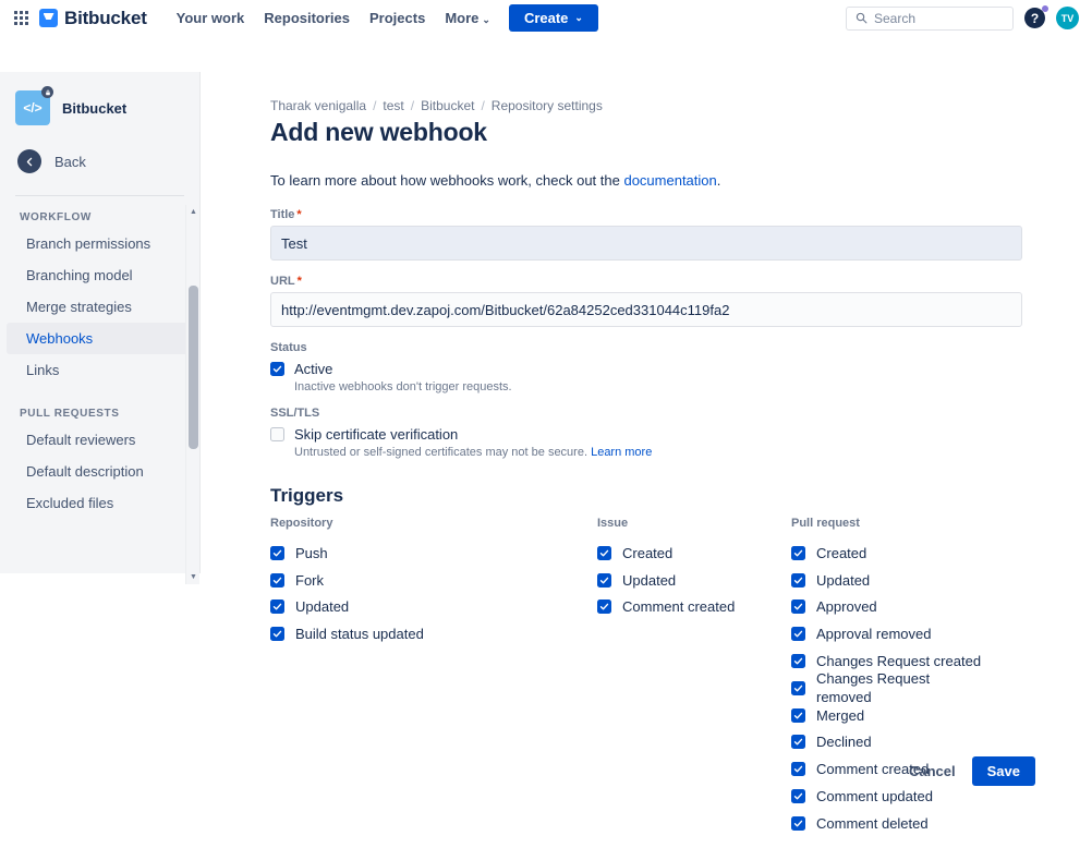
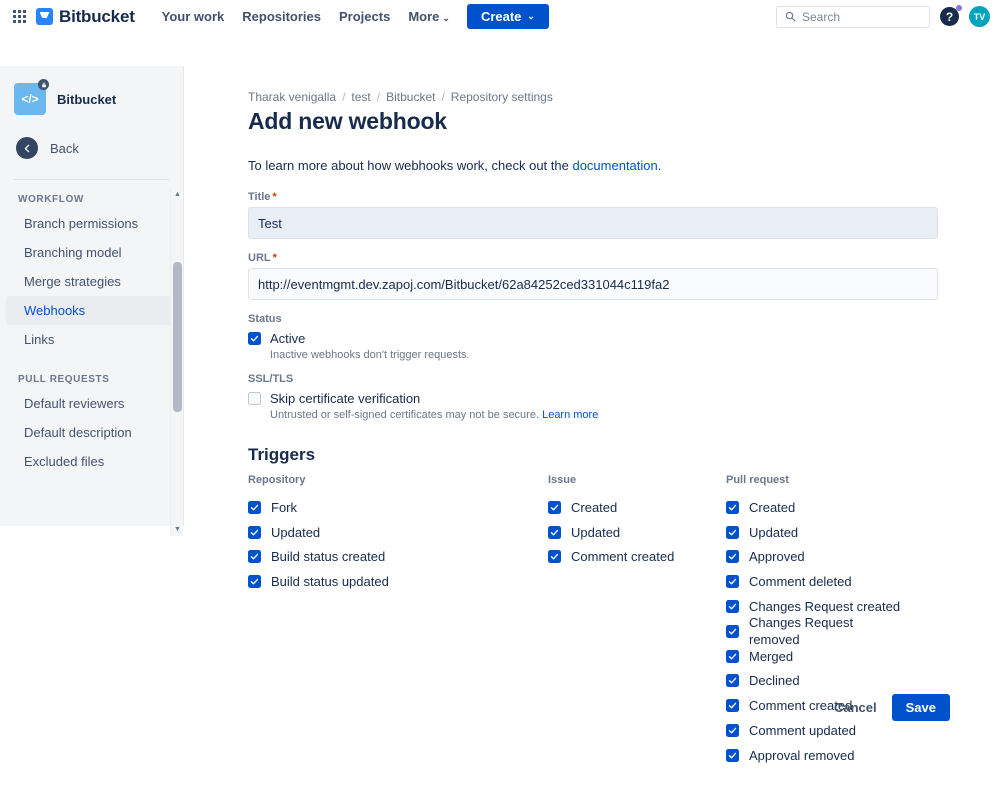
  Bitbucket
  Your work
  Repositories
  Projects
  More ⌄
  Create
  ⌄
  Search
  ?
  TV
  </>
  Bitbucket
  Back
  WORKFLOW
  Branch permissions
  Branching model
  Merge strategies
  Webhooks
  Links
  PULL REQUESTS
  Default reviewers
  Default description
  Excluded files
  Tharak venigalla / test / Bitbucket / Repository settings
  Add new webhook
  To learn more about how webhooks work, check out the documentation.
  Title *
  Test
  URL *
  http://eventmgmt.dev.zapoj.com/Bitbucket/62a84252ced331044c119fa2
  Status
  Active
  Inactive webhooks don't trigger requests.
  SSL/TLS
  Skip certificate verification
  Untrusted or self-signed certificates may not be secure. Learn more
  Triggers
  Repository
- Push
  Fork
  Updated
+ Build status created
  Build status updated
  Issue
  Created
  Updated
  Comment created
  Pull request
  Created
  Updated
  Approved
- Approval removed
+ Comment deleted
  Changes Request created
  Changes Request removed
  Merged
  Declined
  Comment created
  Comment updated
- Comment deleted
+ Approval removed
  Cancel
  Save
